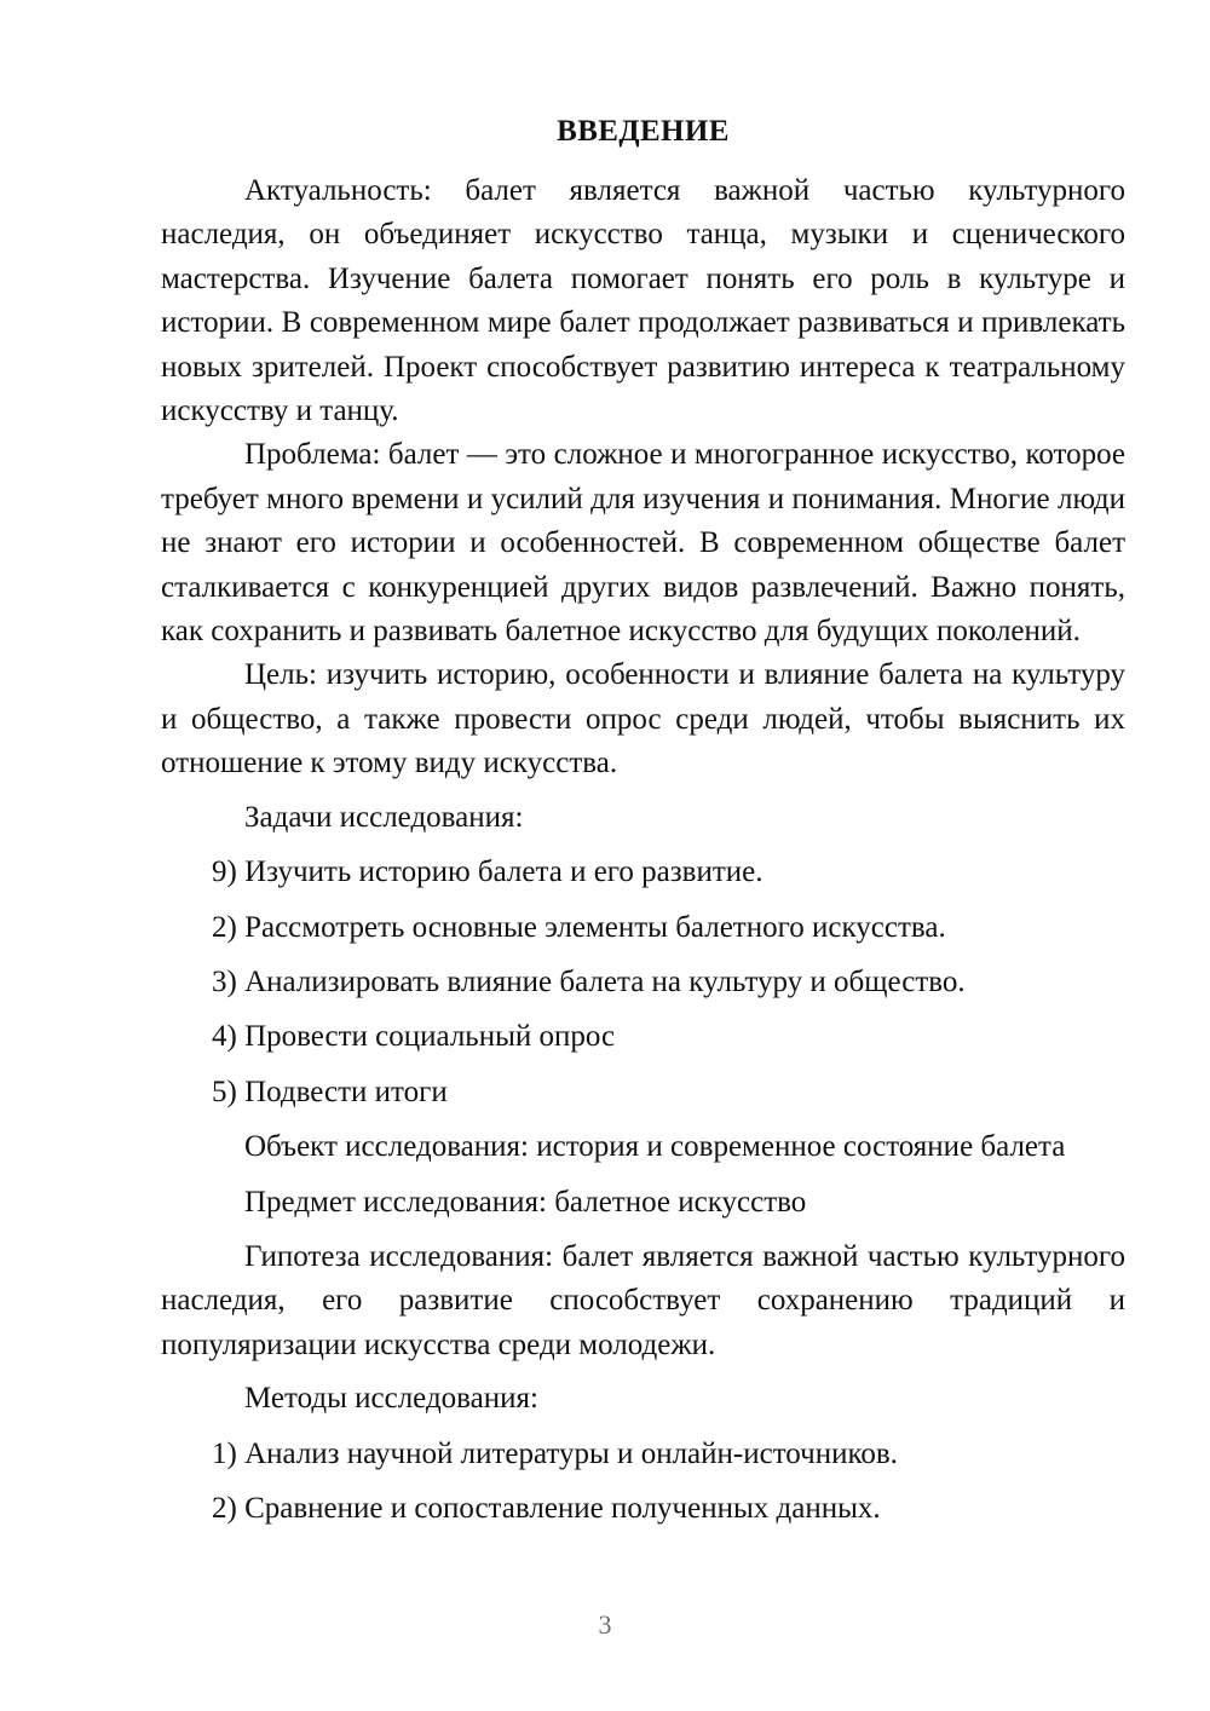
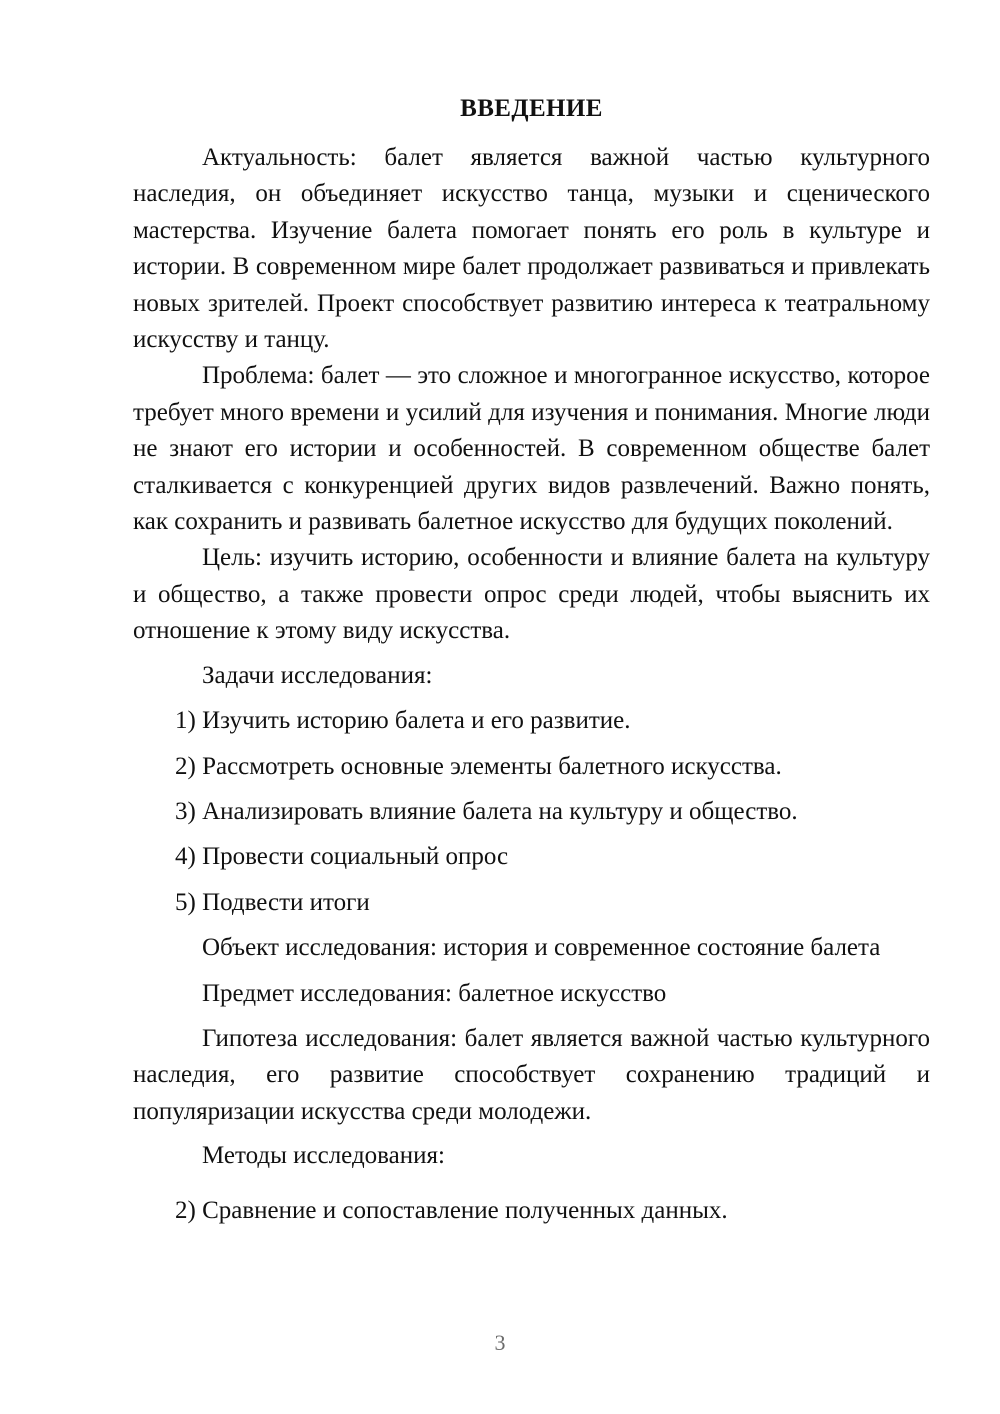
  ВВЕДЕНИЕ
  Актуальность: балет является важной частью культурного наследия, он объединяет искусство танца, музыки и сценического мастерства. Изучение балета помогает понять его роль в культуре и истории. В современном мире балет продолжает развиваться и привлекать новых зрителей. Проект способствует развитию интереса к театральному искусству и танцу.
  Проблема: балет — это сложное и многогранное искусство, которое требует много времени и усилий для изучения и понимания. Многие люди не знают его истории и особенностей. В современном обществе балет сталкивается с конкуренцией других видов развлечений. Важно понять, как сохранить и развивать балетное искусство для будущих поколений.
  Цель: изучить историю, особенности и влияние балета на культуру и общество, а также провести опрос среди людей, чтобы выяснить их отношение к этому виду искусства.
  Задачи исследования:
- 9) Изучить историю балета и его развитие.
+ 1) Изучить историю балета и его развитие.
  2) Рассмотреть основные элементы балетного искусства.
  3) Анализировать влияние балета на культуру и общество.
  4) Провести социальный опрос
  5) Подвести итоги
  Объект исследования: история и современное состояние балета
  Предмет исследования: балетное искусство
  Гипотеза исследования: балет является важной частью культурного наследия, его развитие способствует сохранению традиций и популяризации искусства среди молодежи.
  Методы исследования:
- 1) Анализ научной литературы и онлайн-источников.
  2) Сравнение и сопоставление полученных данных.
  3
